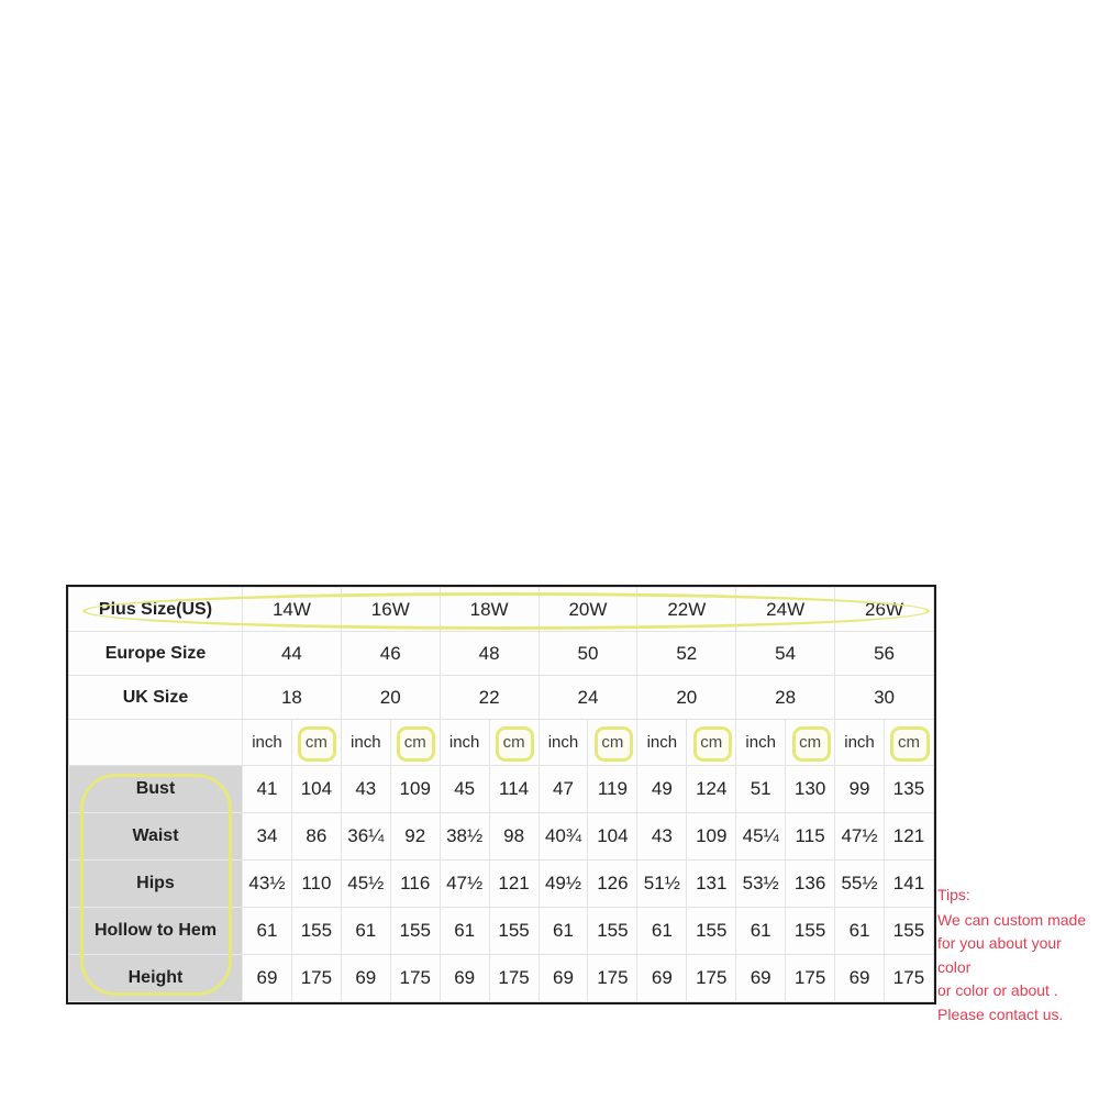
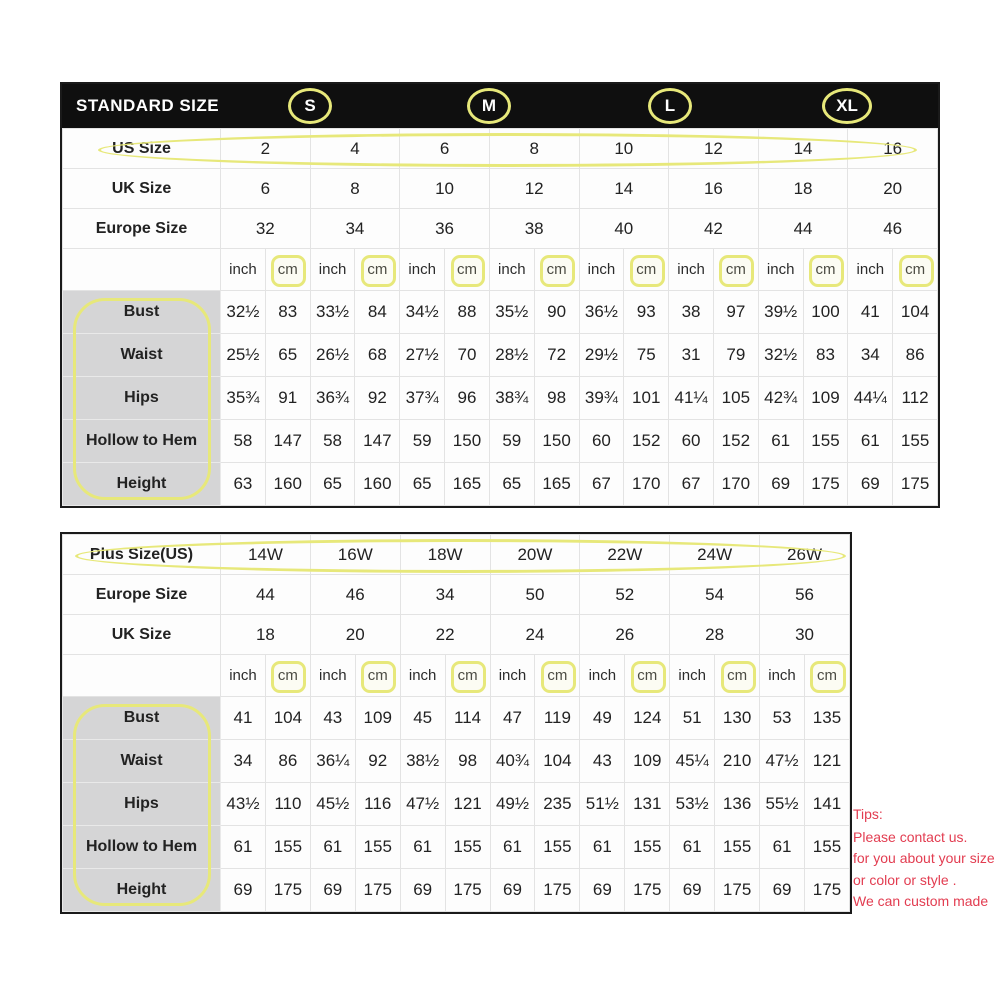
+ STANDARD SIZE
+ S
+ M
+ L
+ XL
+ US Size	2	4	6	8	10	12	14	16
+ UK Size	6	8	10	12	14	16	18	20
+ Europe Size	32	34	36	38	40	42	44	46
+ 	inch	cm	inch	cm	inch	cm	inch	cm	inch	cm	inch	cm	inch	cm	inch	cm
+ Bust	32½	83	33½	84	34½	88	35½	90	36½	93	38	97	39½	100	41	104
+ Waist	25½	65	26½	68	27½	70	28½	72	29½	75	31	79	32½	83	34	86
+ Hips	35¾	91	36¾	92	37¾	96	38¾	98	39¾	101	41¼	105	42¾	109	44¼	112
+ Hollow to Hem	58	147	58	147	59	150	59	150	60	152	60	152	61	155	61	155
+ Height	63	160	65	160	65	165	65	165	67	170	67	170	69	175	69	175
  Plus Size(US)	14W	16W	18W	20W	22W	24W	26W
- Europe Size	44	46	48	50	52	54	56
+ Europe Size	44	46	34	50	52	54	56
- UK Size	18	20	22	24	20	28	30
+ UK Size	18	20	22	24	26	28	30
  	inch	cm	inch	cm	inch	cm	inch	cm	inch	cm	inch	cm	inch	cm
- Bust	41	104	43	109	45	114	47	119	49	124	51	130	99	135
+ Bust	41	104	43	109	45	114	47	119	49	124	51	130	53	135
- Waist	34	86	36¼	92	38½	98	40¾	104	43	109	45¼	115	47½	121
+ Waist	34	86	36¼	92	38½	98	40¾	104	43	109	45¼	210	47½	121
- Hips	43½	110	45½	116	47½	121	49½	126	51½	131	53½	136	55½	141
+ Hips	43½	110	45½	116	47½	121	49½	235	51½	131	53½	136	55½	141
  Hollow to Hem	61	155	61	155	61	155	61	155	61	155	61	155	61	155
  Height	69	175	69	175	69	175	69	175	69	175	69	175	69	175
  Tips:
- We can custom made
+ Please contact us.
- for you about your color
+ for you about your size
- or color or about .
+ or color or style .
- Please contact us.
+ We can custom made
